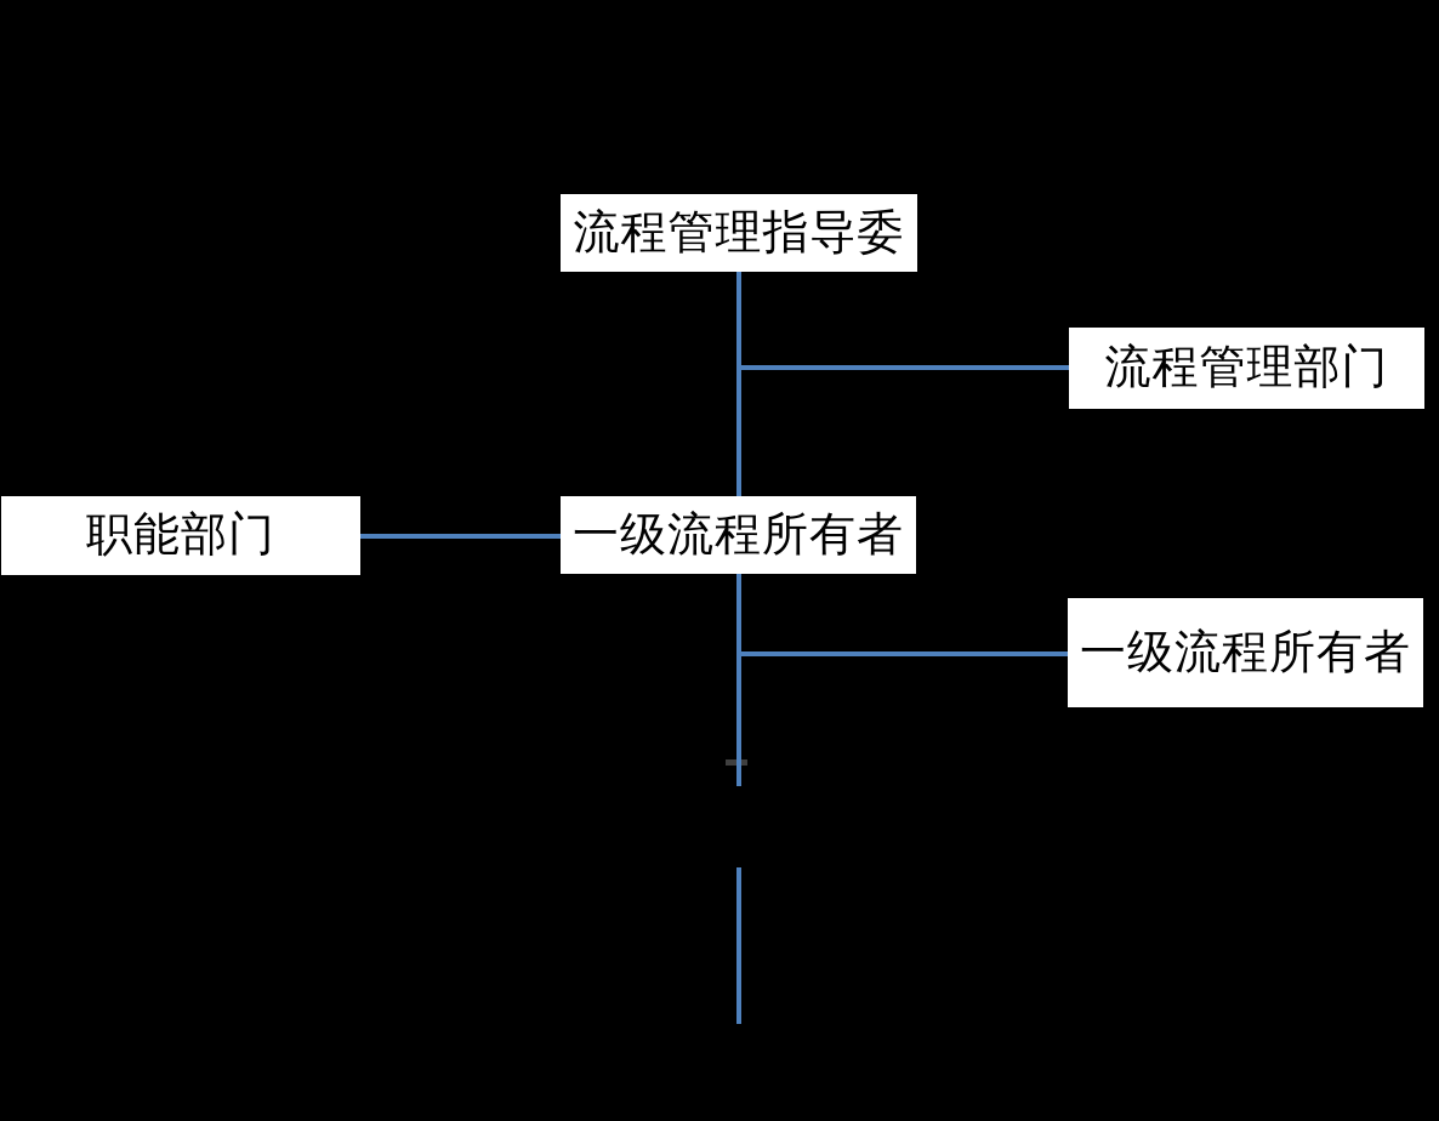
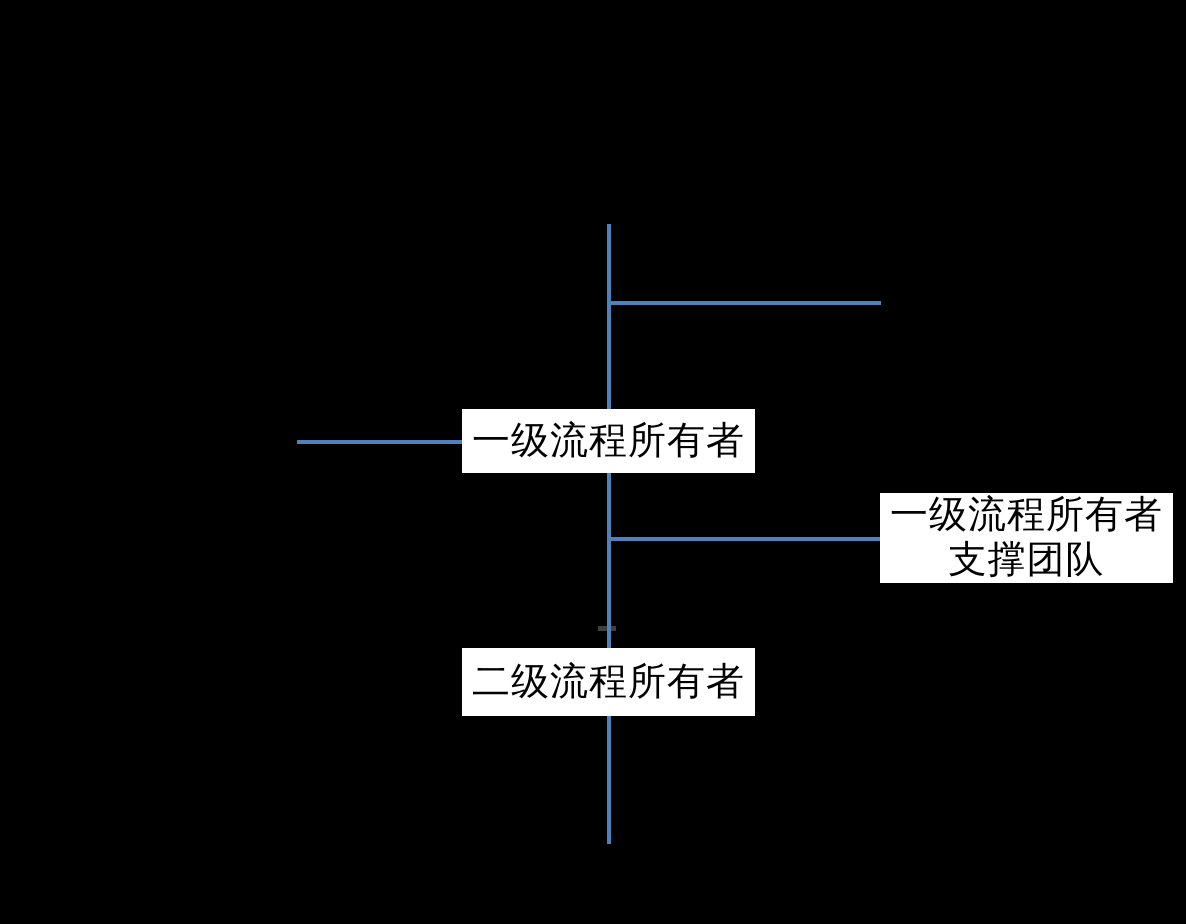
- 流程管理指导委
- 流程管理部门
- 职能部门
  一级流程所有者
  一级流程所有者
+ 支撑团队
+ 二级流程所有者
